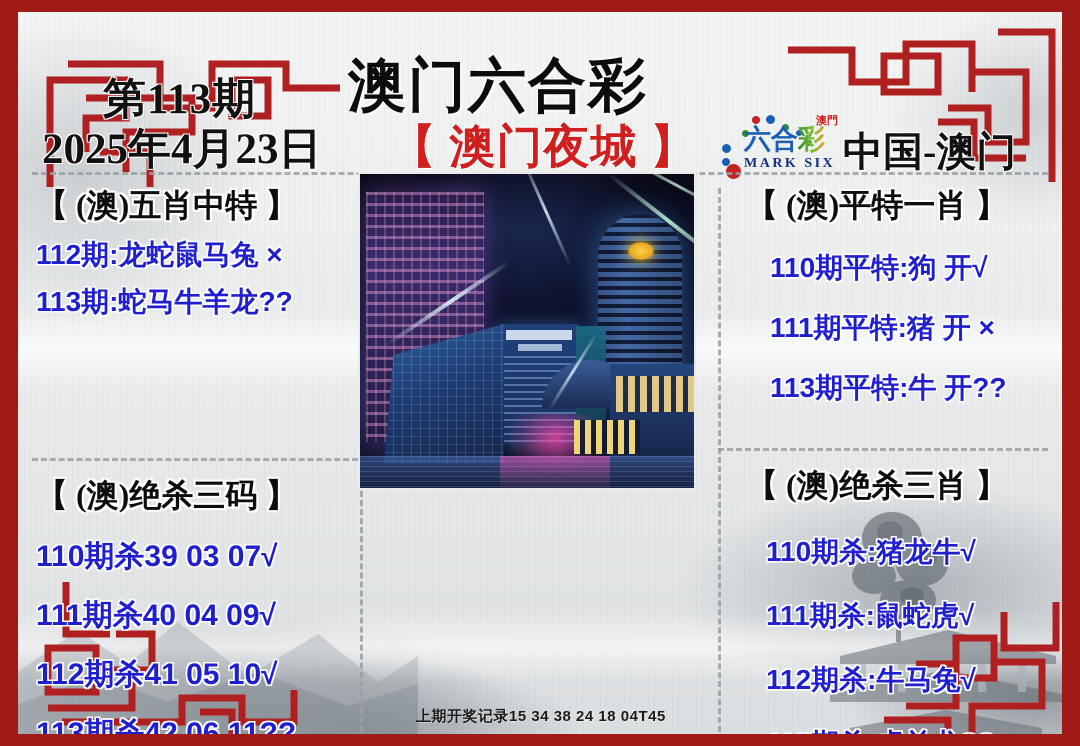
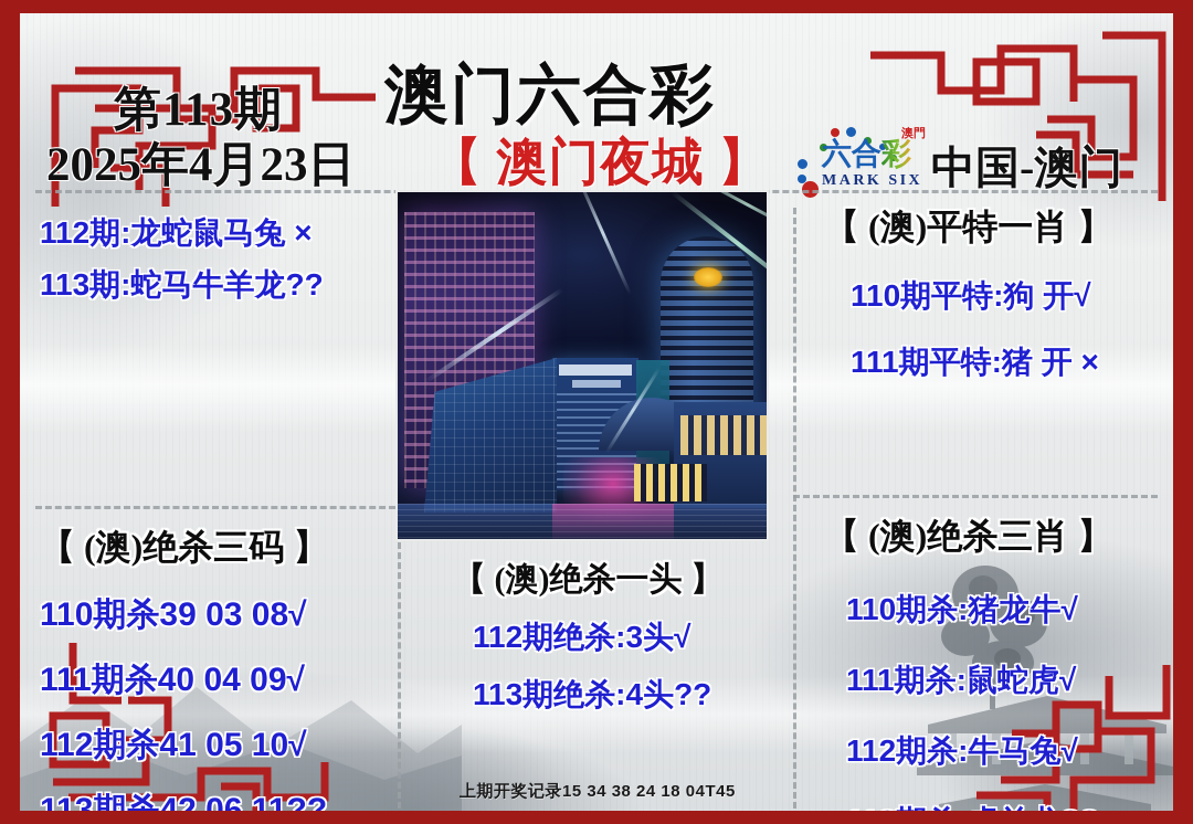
  第113期
  2025年4月23日
  澳门六合彩
  【 澳门夜城 】
  六合彩
  澳門
  MARK SIX
  中国-澳门
- 【 (澳)五肖中特 】
  112期:龙蛇鼠马兔 ×
  113期:蛇马牛羊龙??
  【 (澳)绝杀三码 】
- 110期杀39 03 07√
+ 110期杀39 03 08√
  111期杀40 04 09√
  112期杀41 05 10√
  113期杀42 06 11??
  【 (澳)平特一肖 】
  110期平特:狗 开√
  111期平特:猪 开 ×
- 113期平特:牛 开??
  【 (澳)绝杀三肖 】
  110期杀:猪龙牛√
  111期杀:鼠蛇虎√
  112期杀:牛马兔√
+ 【 (澳)绝杀一头 】
+ 112期绝杀:3头√
+ 113期绝杀:4头??
  上期开奖记录15 34 38 24 18 04T45
